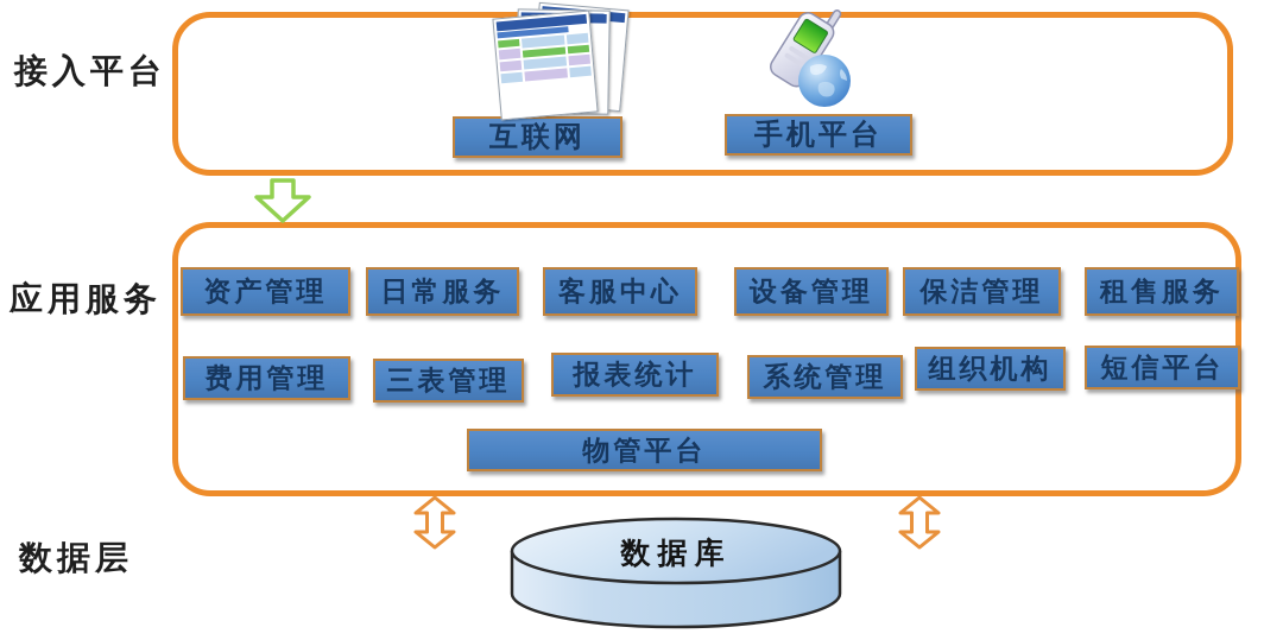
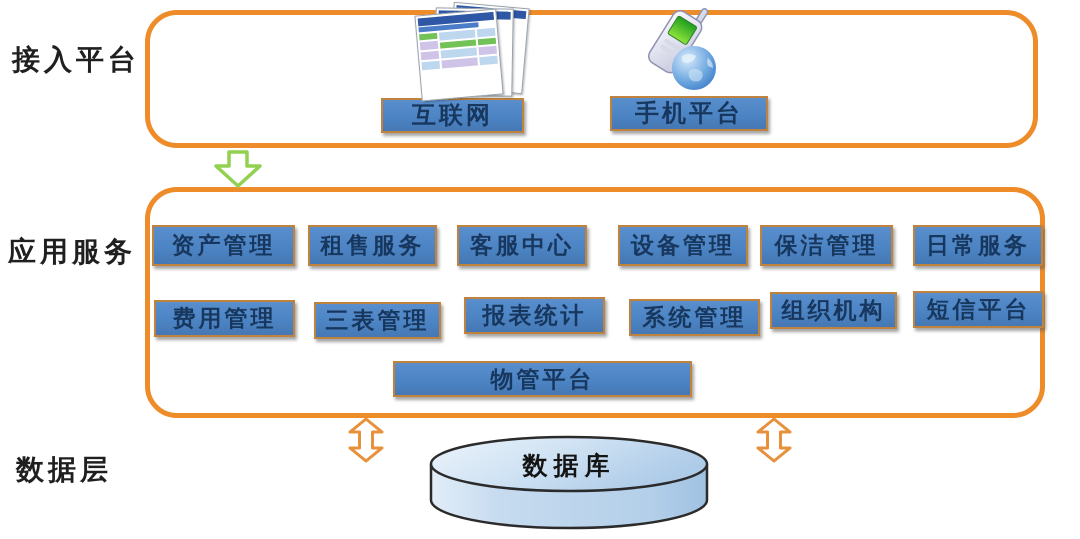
  接入平台
  应用服务
  数据层
  互联网
  手机平台
  资产管理
- 日常服务
+ 租售服务
  客服中心
  设备管理
  保洁管理
- 租售服务
+ 日常服务
  费用管理
  三表管理
  报表统计
  系统管理
  组织机构
  短信平台
  物管平台
  数据库
